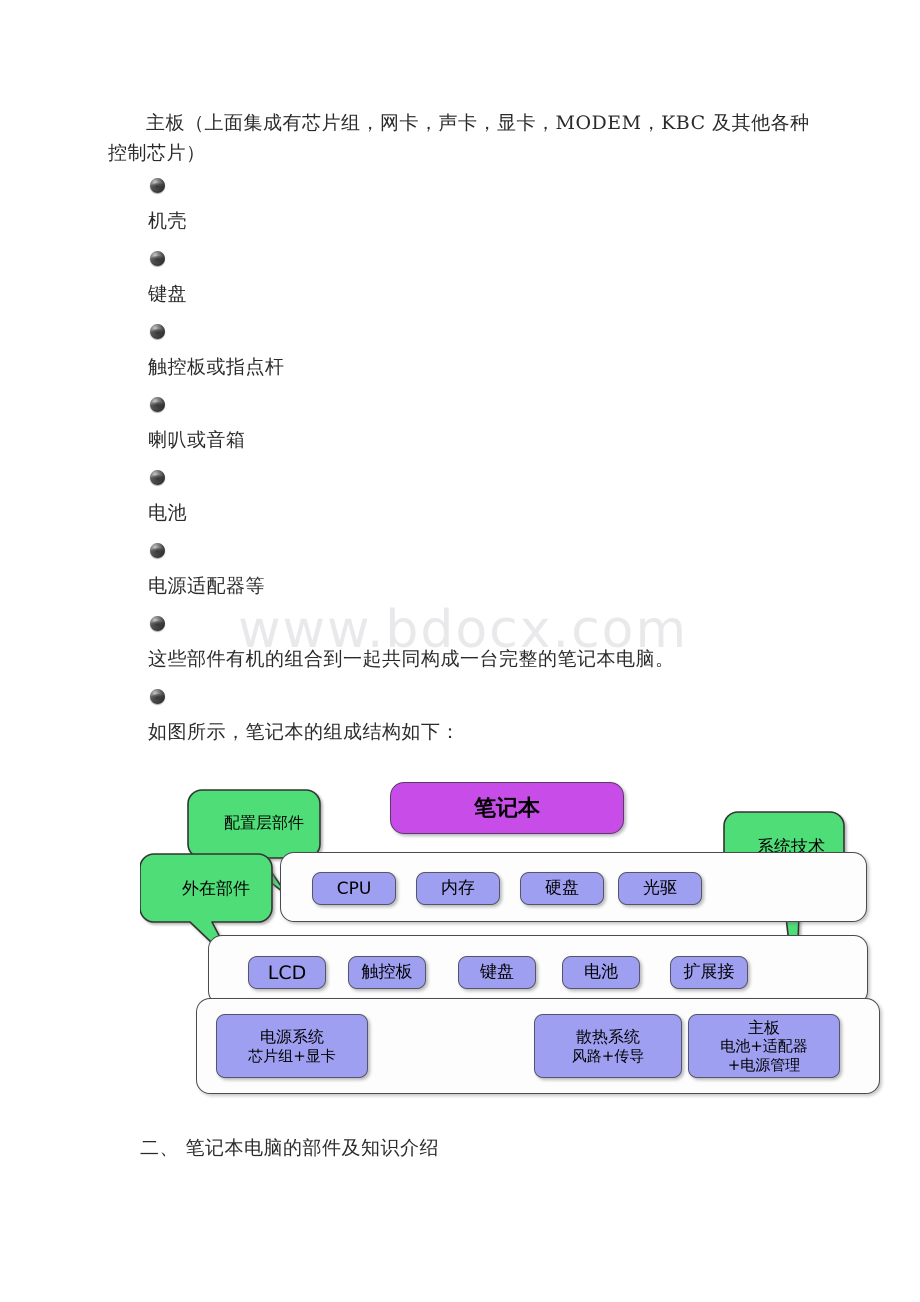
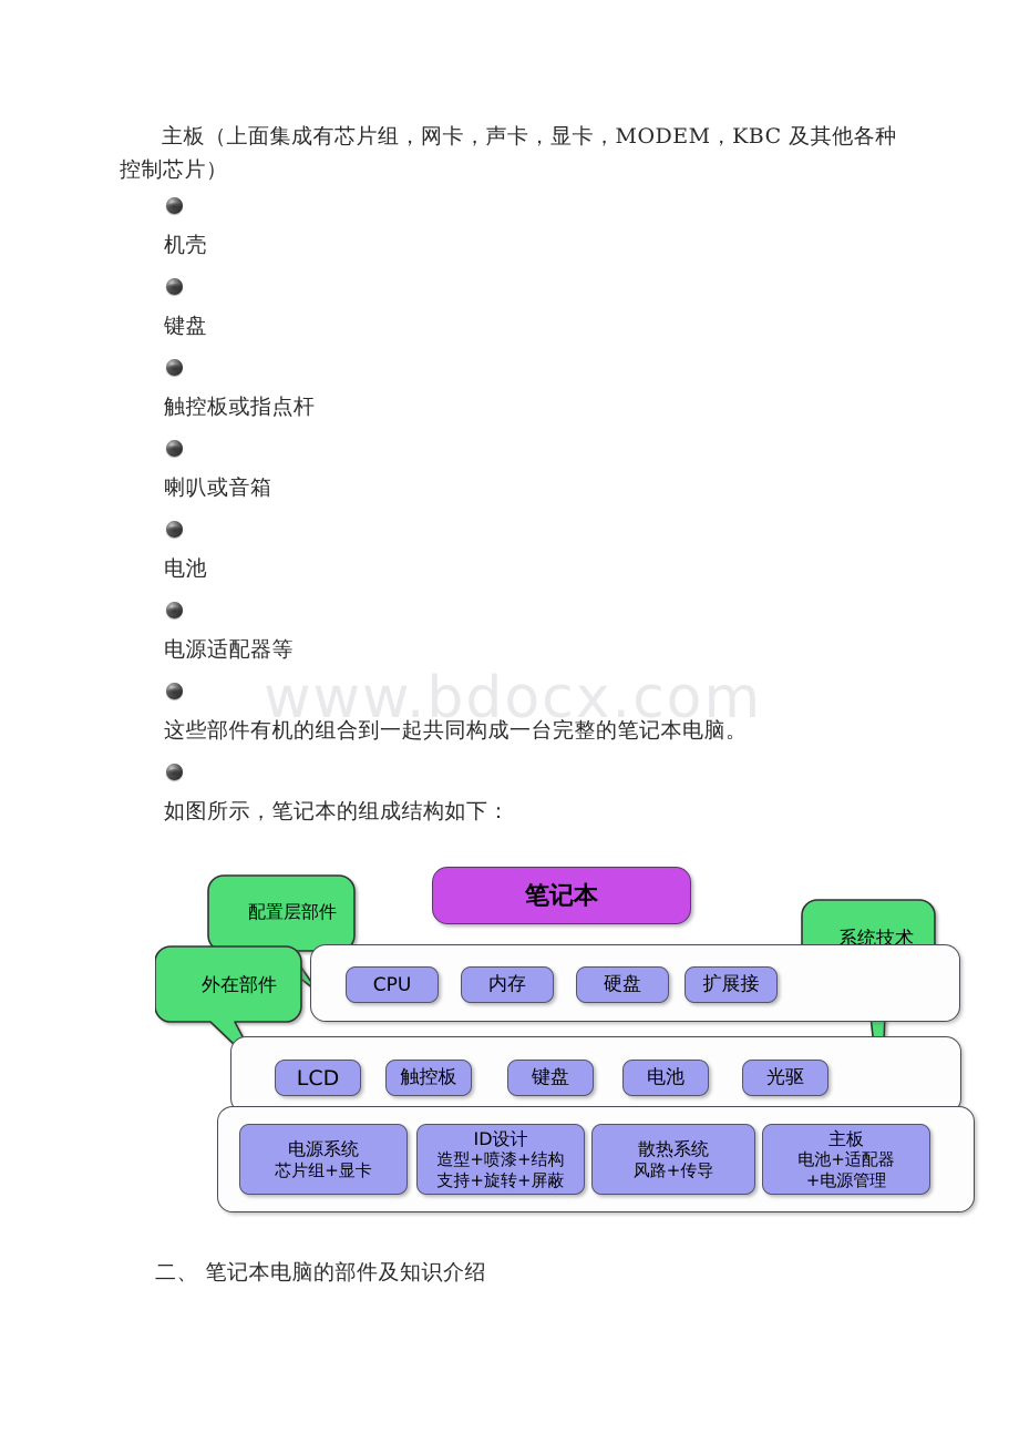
  www.bdocx.com
  主板（上面集成有芯片组，网卡，声卡，显卡，MODEM，KBC 及其他各种控制芯片）
  机壳
  键盘
  触控板或指点杆
  喇叭或音箱
  电池
  电源适配器等
  这些部件有机的组合到一起共同构成一台完整的笔记本电脑。
  如图所示，笔记本的组成结构如下：
  二、 笔记本电脑的部件及知识介绍
  配置层部件
  外在部件
  系统技术
  笔记本
  CPU
  内存
  硬盘
- 光驱
+ 扩展接
  LCD
  触控板
  键盘
  电池
- 扩展接
+ 光驱
  电源系统
  芯片组+显卡
+ ID设计
+ 造型+喷漆+结构
+ 支持+旋转+屏蔽
  散热系统
  风路+传导
  主板
  电池+适配器
  +电源管理
